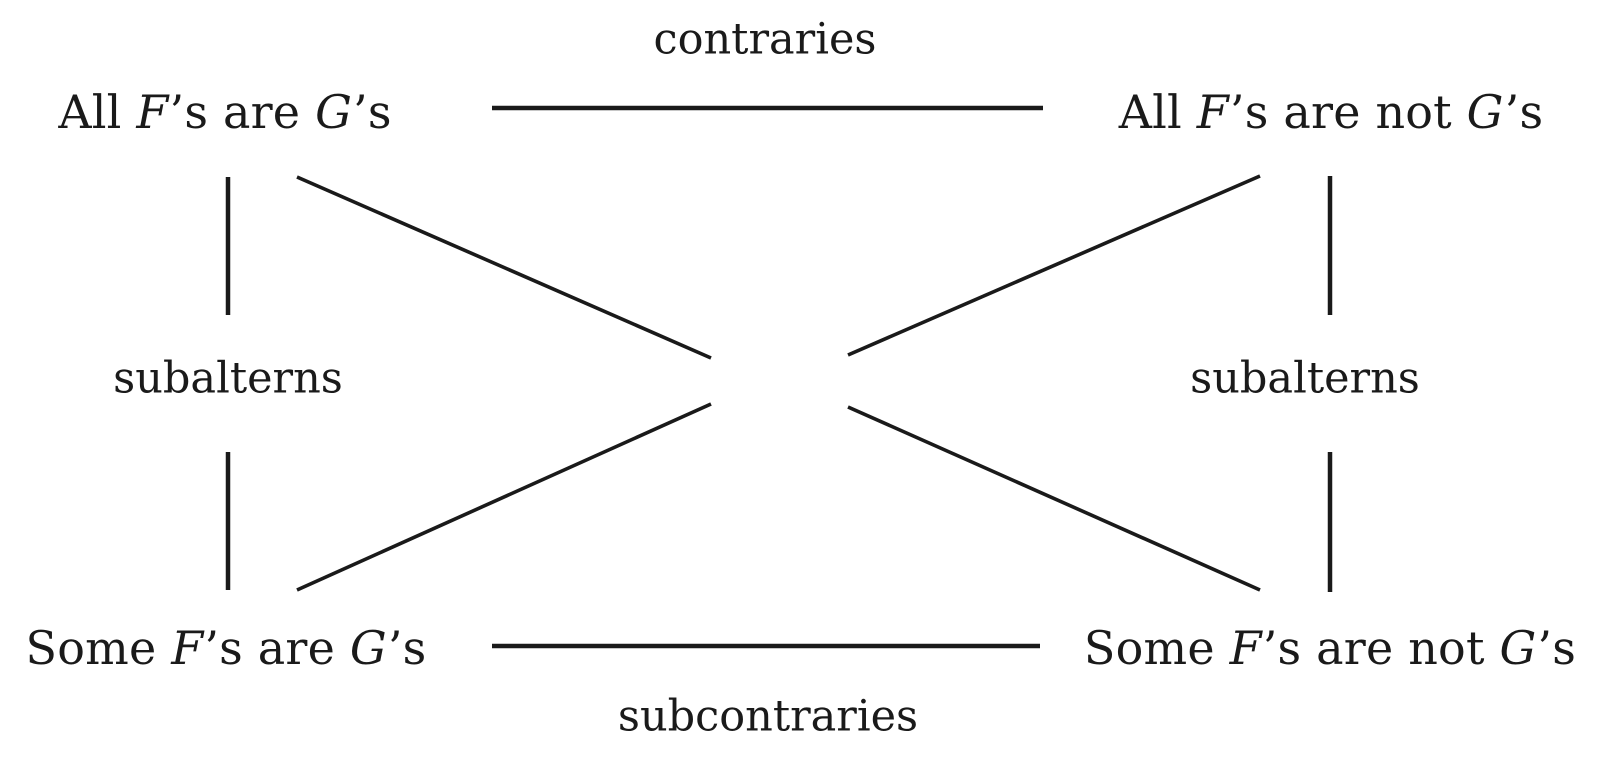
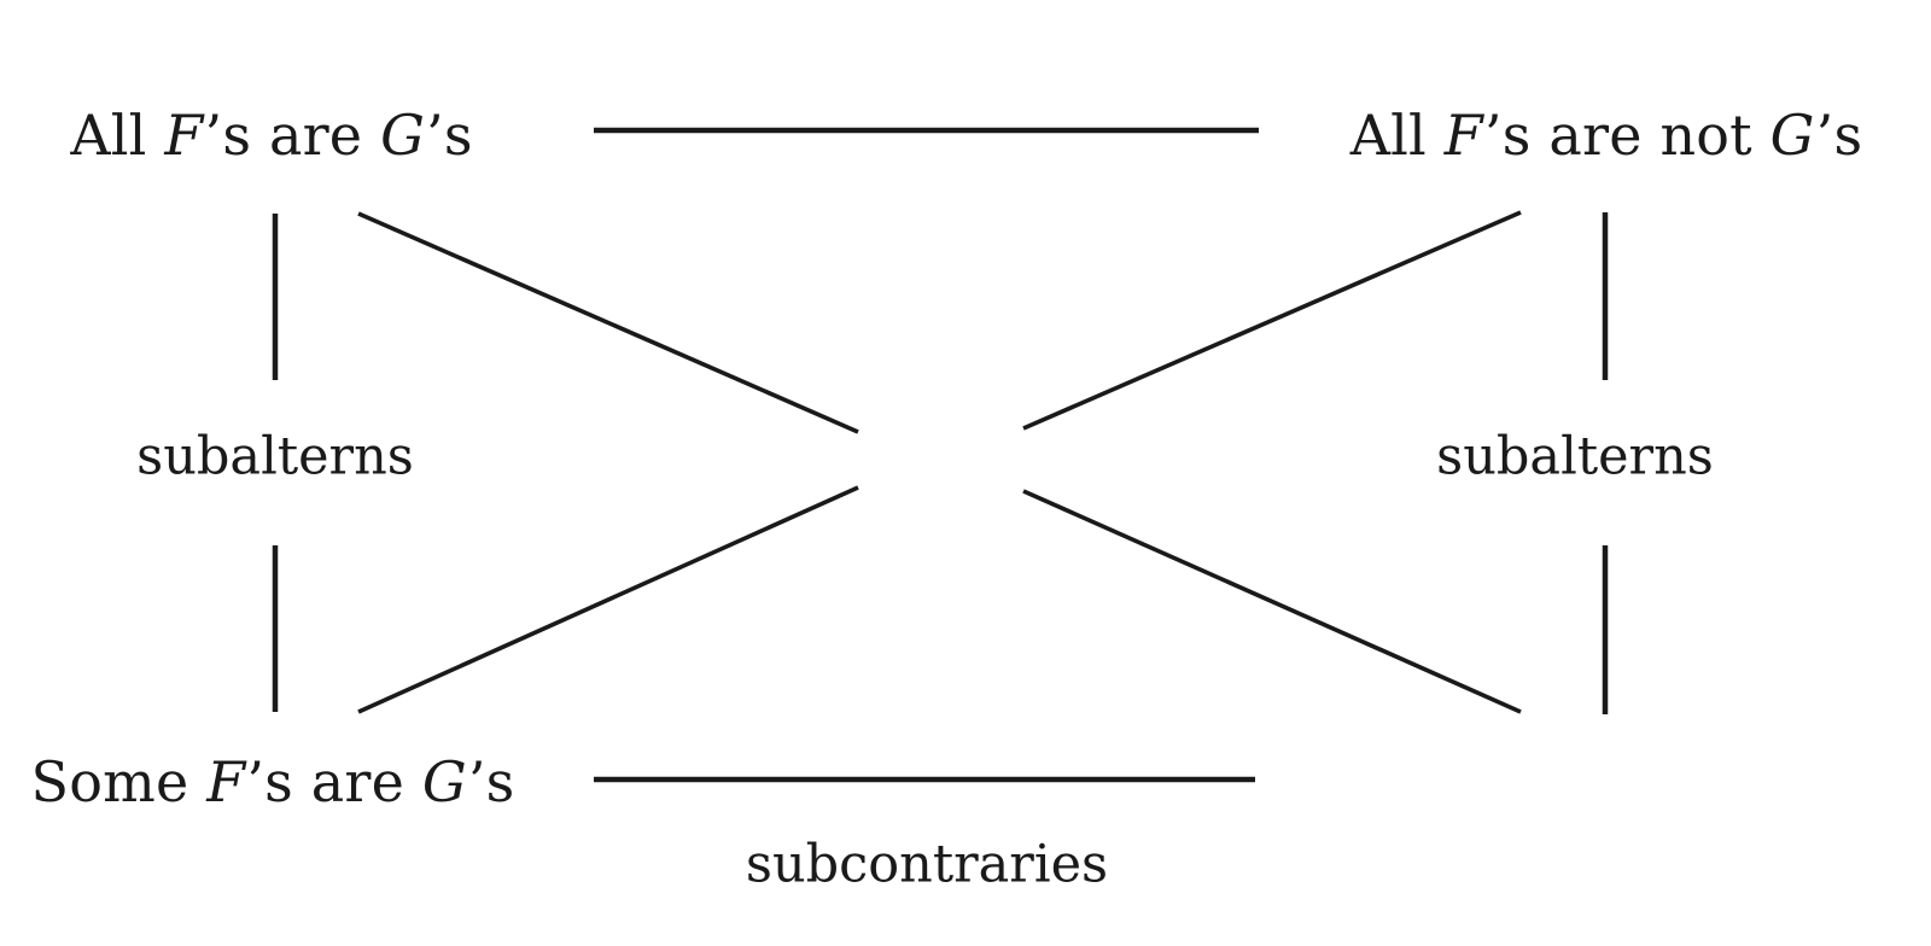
  All F’s are G’s
  All F’s are not G’s
  Some F’s are G’s
- Some F’s are not G’s
- contraries
  subcontraries
  subalterns
  subalterns
